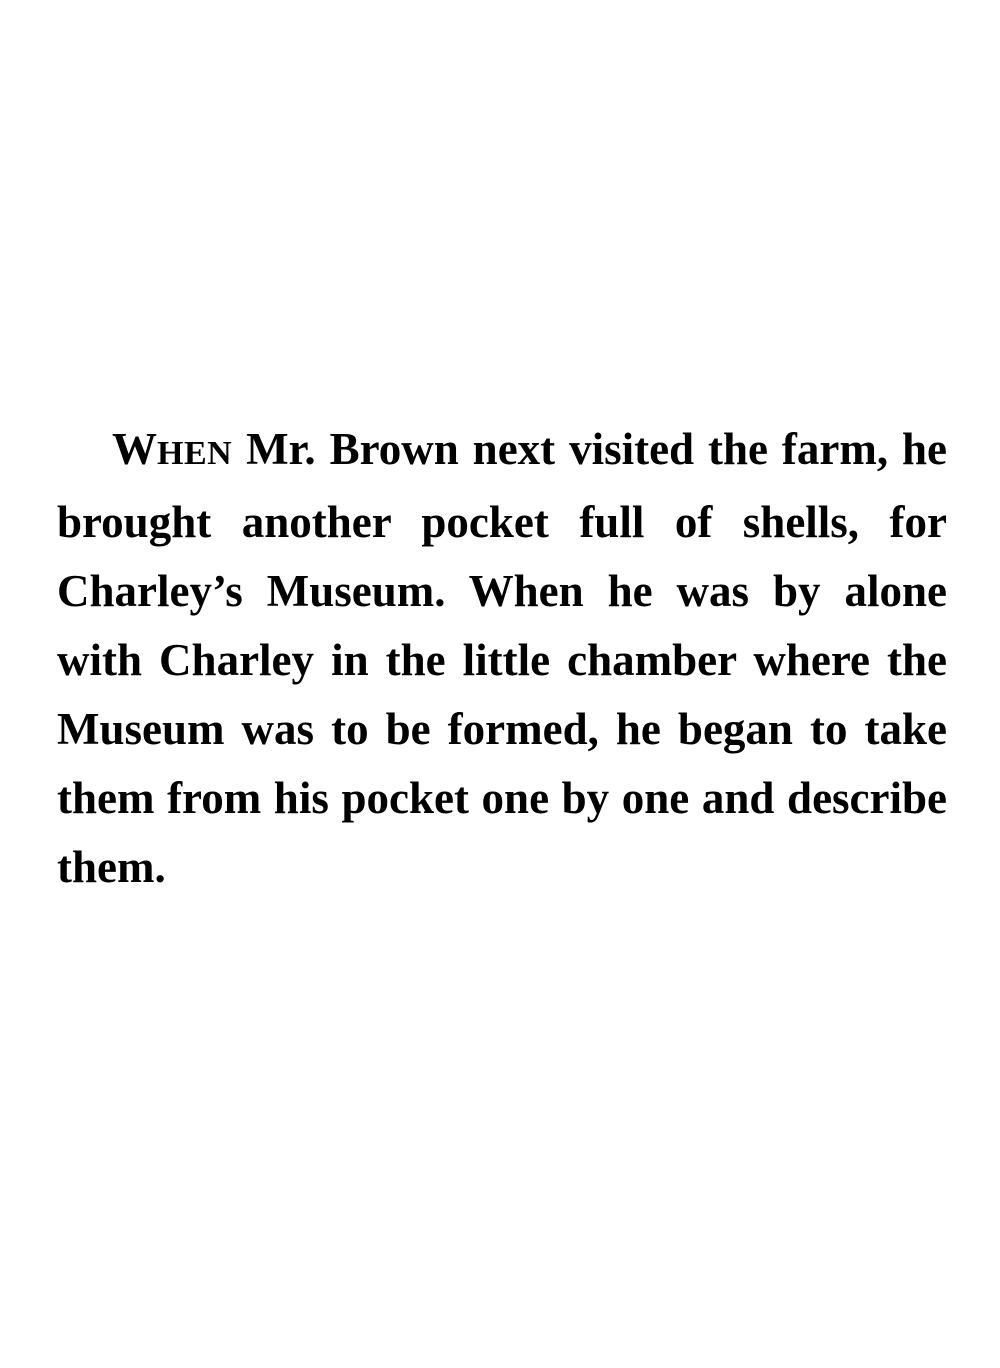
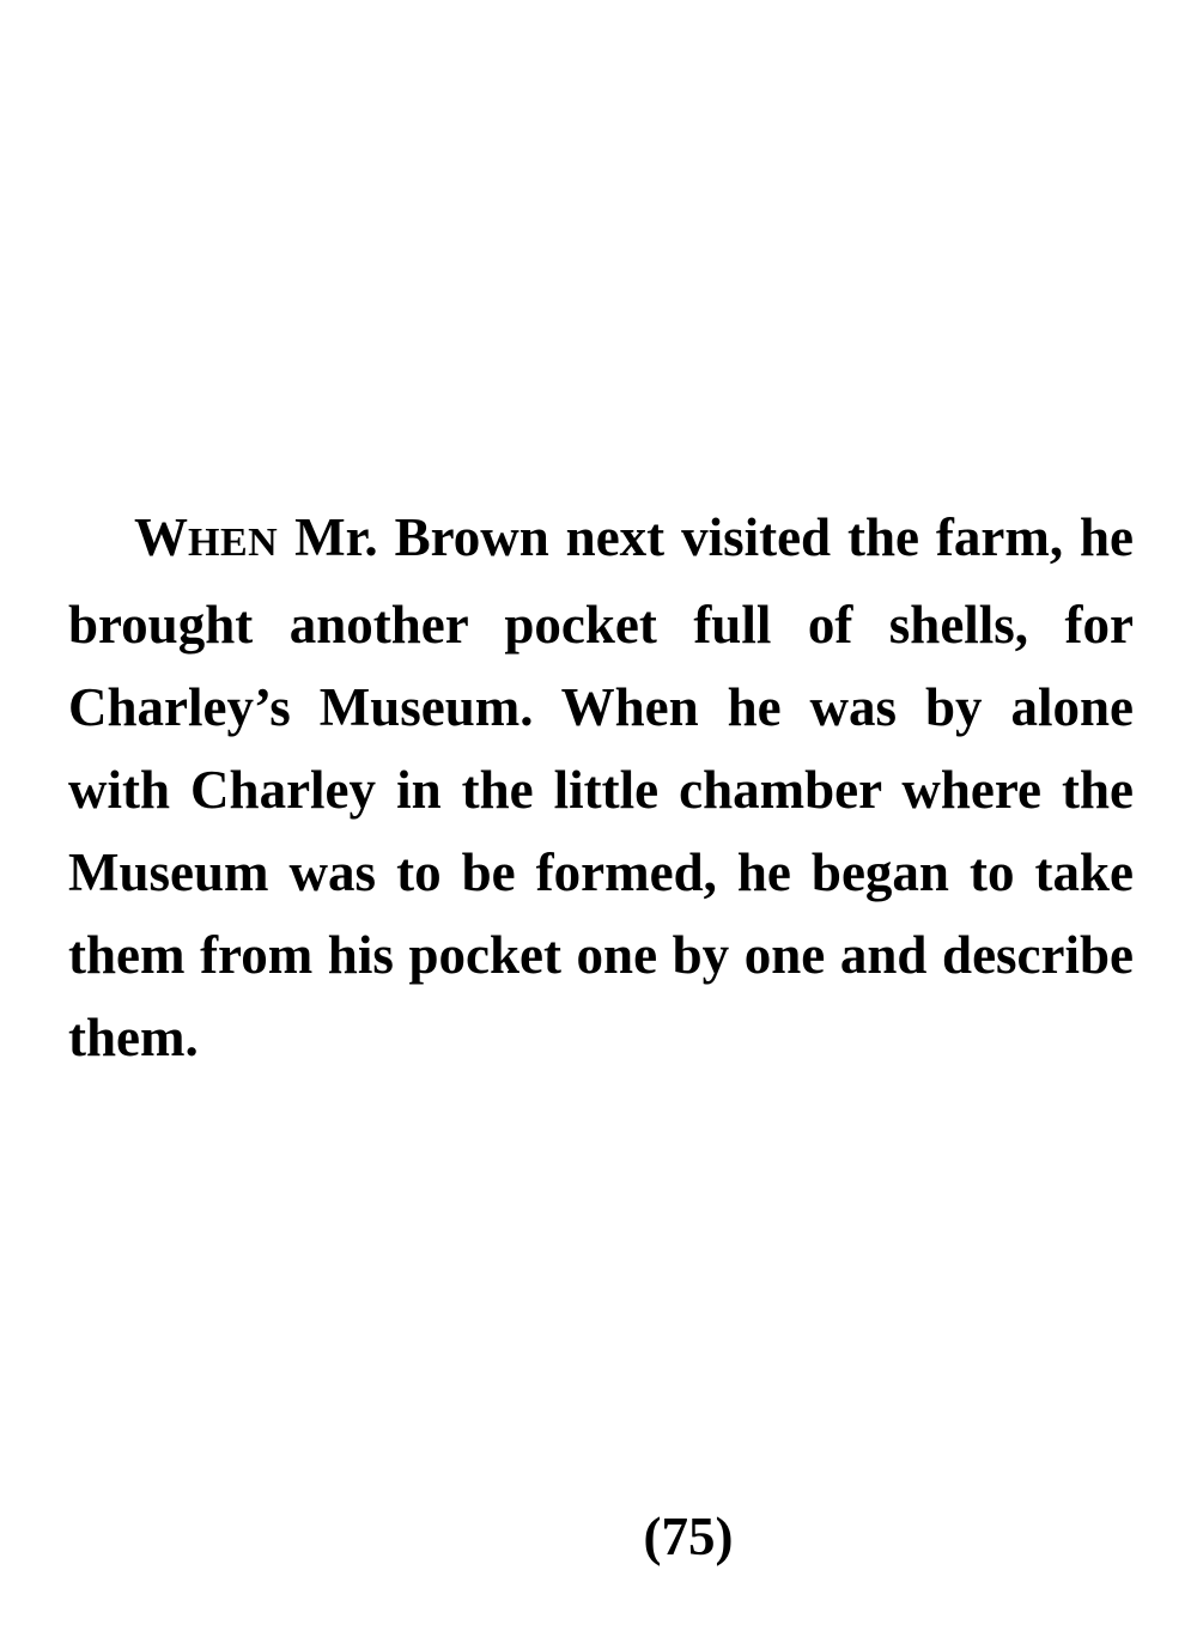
  WHEN Mr. Brown next visited the farm, he brought another pocket full of shells, for Charley’s Museum. When he was by alone with Charley in the little chamber where the Museum was to be formed, he began to take them from his pocket one by one and describe them.
+ (75)
